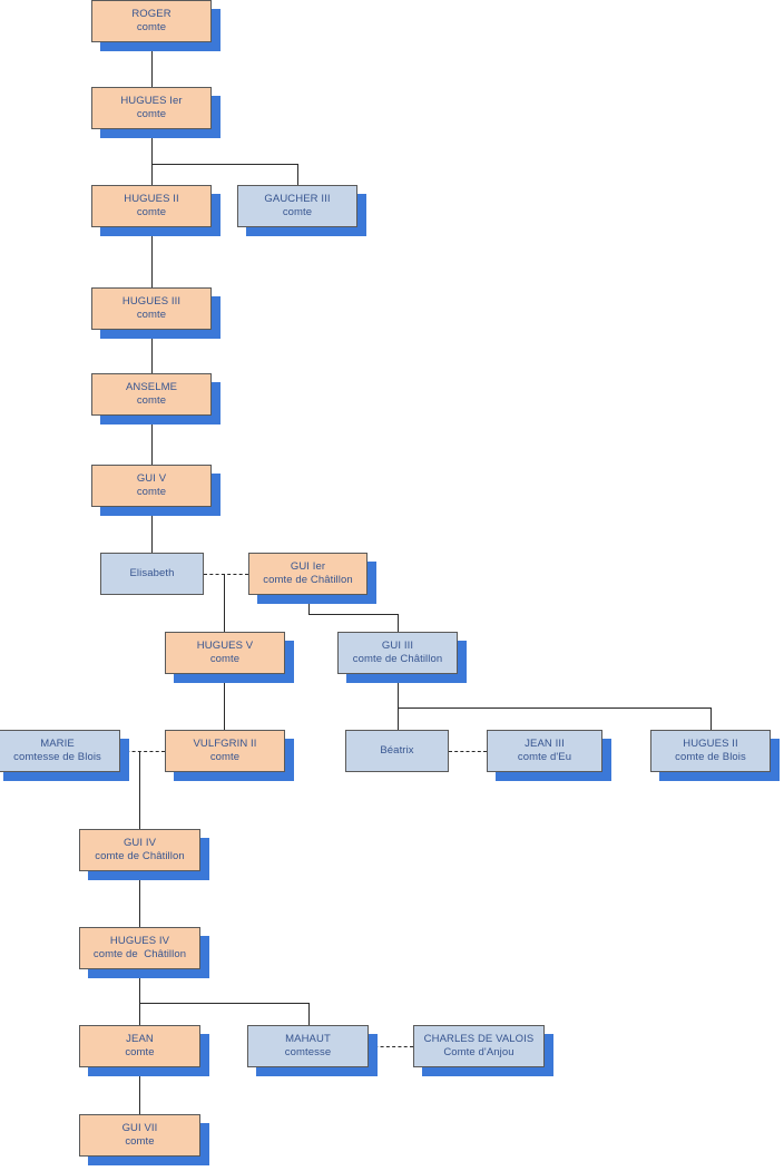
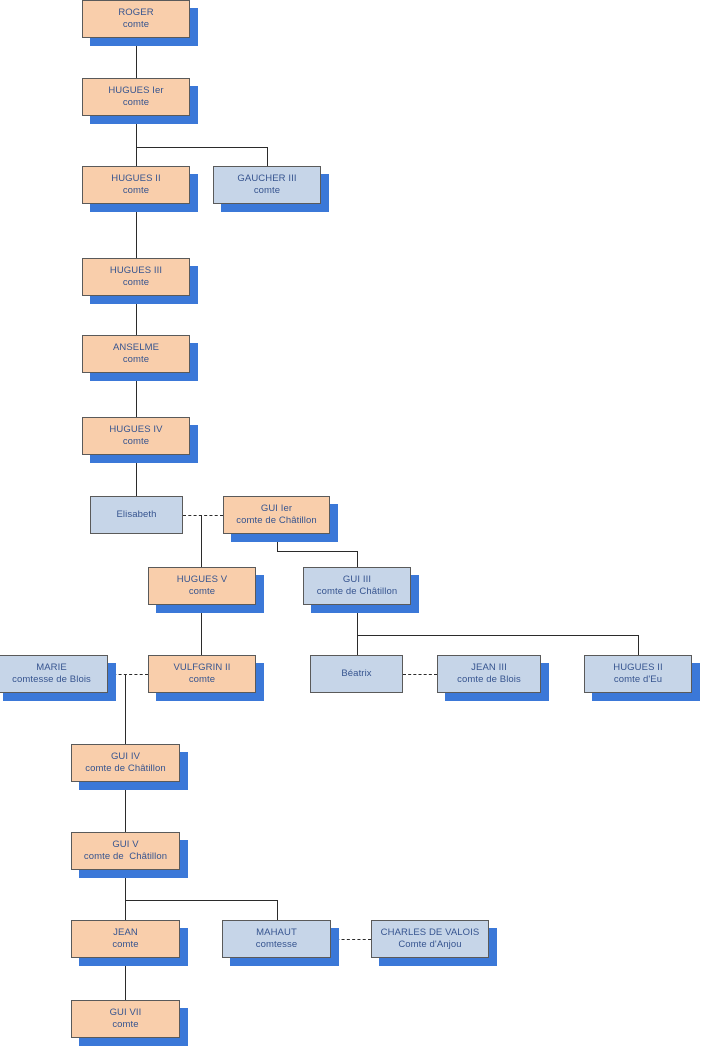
  ROGER
  comte
  HUGUES Ier
  comte
  HUGUES II
  comte
  GAUCHER III
  comte
  HUGUES III
  comte
  ANSELME
  comte
- GUI V
+ HUGUES IV
  comte
  Elisabeth
  GUI Ier
  comte de Châtillon
  HUGUES V
  comte
  GUI III
  comte de Châtillon
  MARIE
  comtesse de Blois
  VULFGRIN II
  comte
  Béatrix
  JEAN III
- comte d'Eu
+ comte de Blois
  HUGUES II
- comte de Blois
+ comte d'Eu
  GUI IV
  comte de Châtillon
- HUGUES IV
+ GUI V
  comte de Châtillon
  JEAN
  comte
  MAHAUT
  comtesse
  CHARLES DE VALOIS
  Comte d'Anjou
  GUI VII
  comte
